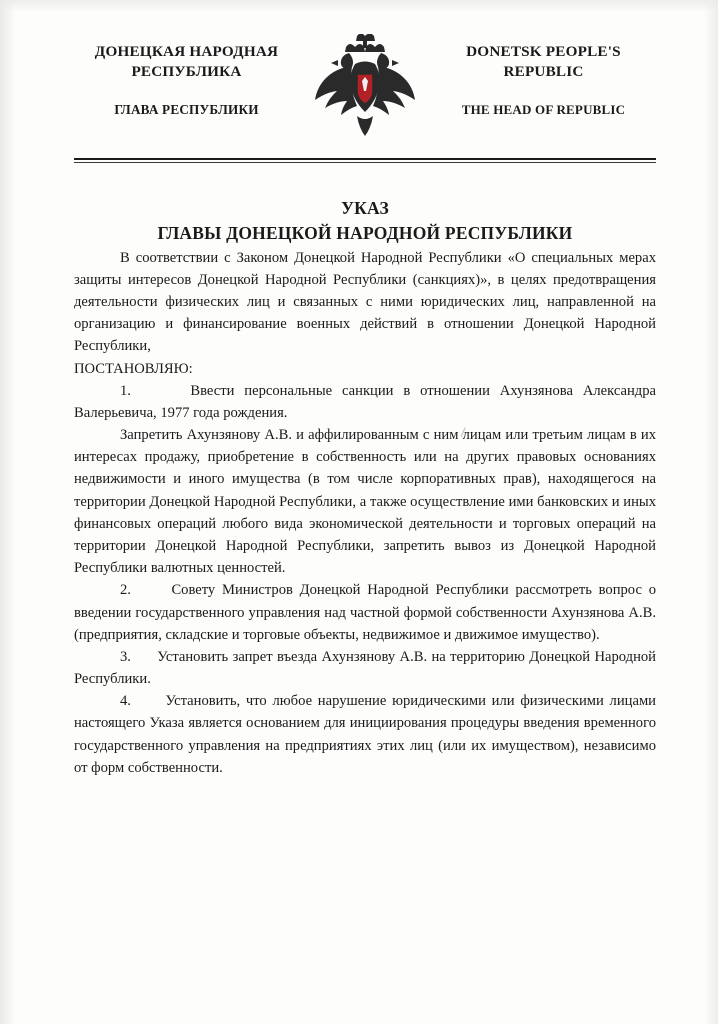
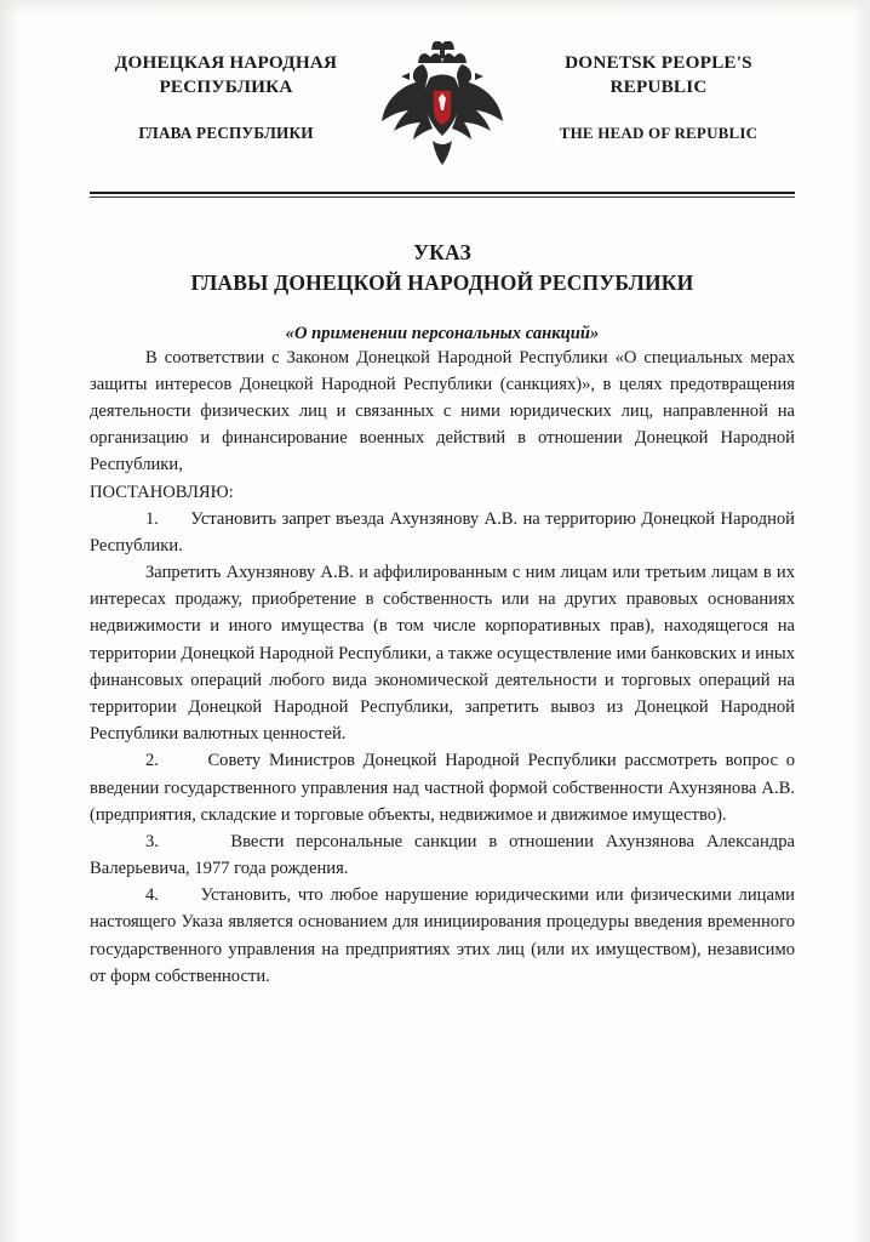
  ДОНЕЦКАЯ НАРОДНАЯ
  РЕСПУБЛИКА
  ГЛАВА РЕСПУБЛИКИ
  DONETSK PEOPLE'S
  REPUBLIC
  THE HEAD OF REPUBLIC
  УКАЗ
  ГЛАВЫ ДОНЕЦКОЙ НАРОДНОЙ РЕСПУБЛИКИ
+ «О применении персональных санкций»
  В соответствии с Законом Донецкой Народной Республики «О специальных мерах защиты интересов Донецкой Народной Республики (санкциях)», в целях предотвращения деятельности физических лиц и связанных с ними юридических лиц, направленной на организацию и финансирование военных действий в отношении Донецкой Народной Республики,
  ПОСТАНОВЛЯЮ:
- 1. Ввести персональные санкции в отношении Ахунзянова Александра Валерьевича, 1977 года рождения.
+ 1. Установить запрет въезда Ахунзянову А.В. на территорию Донецкой Народной Республики.
  Запретить Ахунзянову А.В. и аффилированным с ним лицам или третьим лицам в их интересах продажу, приобретение в собственность или на других правовых основаниях недвижимости и иного имущества (в том числе корпоративных прав), находящегося на территории Донецкой Народной Республики, а также осуществление ими банковских и иных финансовых операций любого вида экономической деятельности и торговых операций на территории Донецкой Народной Республики, запретить вывоз из Донецкой Народной Республики валютных ценностей.
  2. Совету Министров Донецкой Народной Республики рассмотреть вопрос о введении государственного управления над частной формой собственности Ахунзянова А.В. (предприятия, складские и торговые объекты, недвижимое и движимое имущество).
- 3. Установить запрет въезда Ахунзянову А.В. на территорию Донецкой Народной Республики.
+ 3. Ввести персональные санкции в отношении Ахунзянова Александра Валерьевича, 1977 года рождения.
  4. Установить, что любое нарушение юридическими или физическими лицами настоящего Указа является основанием для инициирования процедуры введения временного государственного управления на предприятиях этих лиц (или их имуществом), независимо от форм собственности.
